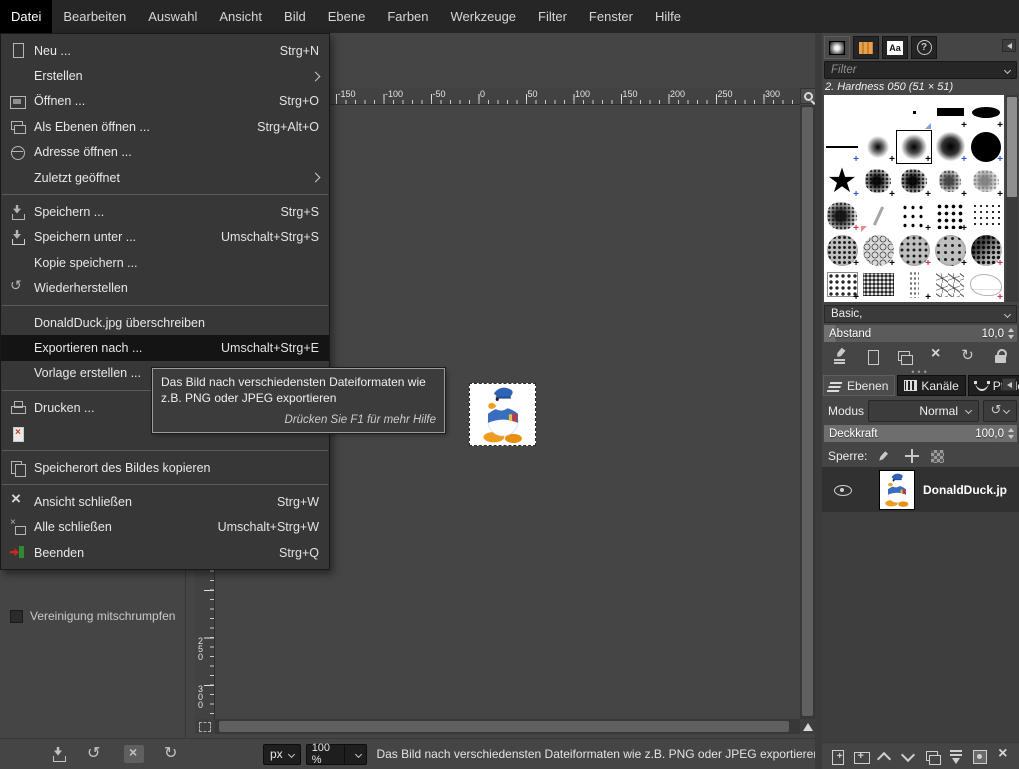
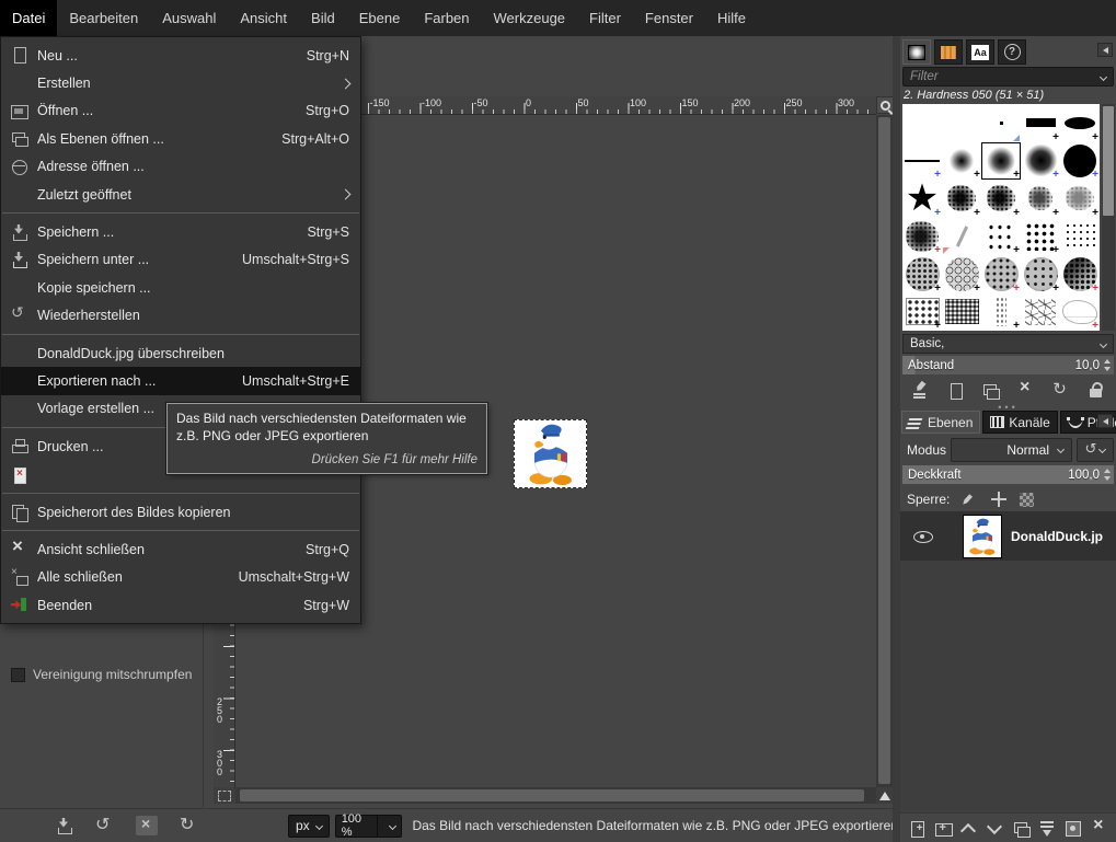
  Datei
  Bearbeiten
  Auswahl
  Ansicht
  Bild
  Ebene
  Farben
  Werkzeuge
  Filter
  Fenster
  Hilfe
  Vereinigung mitschrumpfen
  -150
  -100
  -50
  0
  50
  100
  150
  200
  250
  300
  250
  300
  px
  100 %
  Das Bild nach verschiedensten Dateiformaten wie z.B. PNG oder JPEG exportiere
  Filter
  2. Hardness 050 (51 × 51)
  +
  +
  +
  +
  +
  +
  +
  +
  +
  +
  +
  +
  +
  +
  +
  +
  +
  +
  +
  +
  +
  +
  +
  Basic,
  Abstand
  10,0
  •••
  Ebenen
  Kanäle
  Modus
  Normal
  ↺
  Deckkraft
  100,0
  Sperre:
  DonaldDuck.jp
  Neu ...
  Strg+N
  Erstellen
  Öffnen ...
  Strg+O
  Als Ebenen öffnen ...
  Strg+Alt+O
  Adresse öffnen ...
  Zuletzt geöffnet
  Speichern ...
  Strg+S
  Speichern unter ...
  Umschalt+Strg+S
  Kopie speichern ...
  Wiederherstellen
  DonaldDuck.jpg überschreiben
  Exportieren nach ...
  Umschalt+Strg+E
  Vorlage erstellen ...
  Drucken ...
  Speicherort des Bildes kopieren
  Ansicht schließen
- Strg+W
+ Strg+Q
  Alle schließen
  Umschalt+Strg+W
  Beenden
- Strg+Q
+ Strg+W
  Das Bild nach verschiedensten Dateiformaten wie z.B. PNG oder JPEG exportieren
  Drücken Sie F1 für mehr Hilfe
